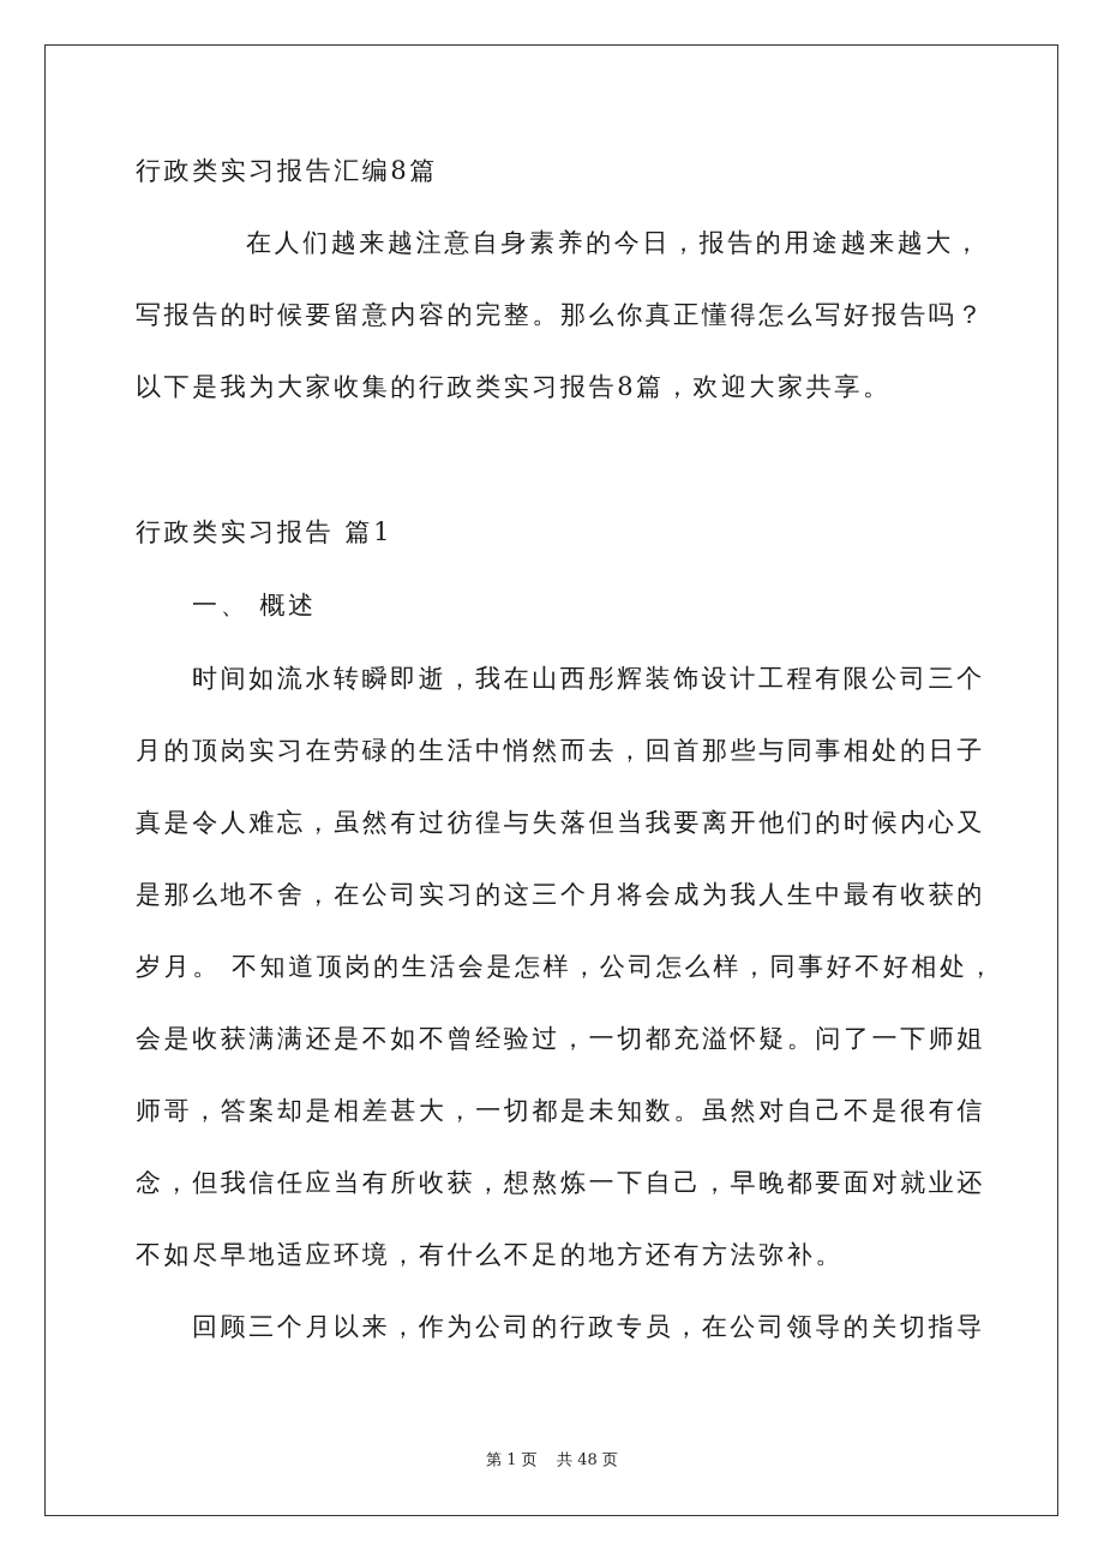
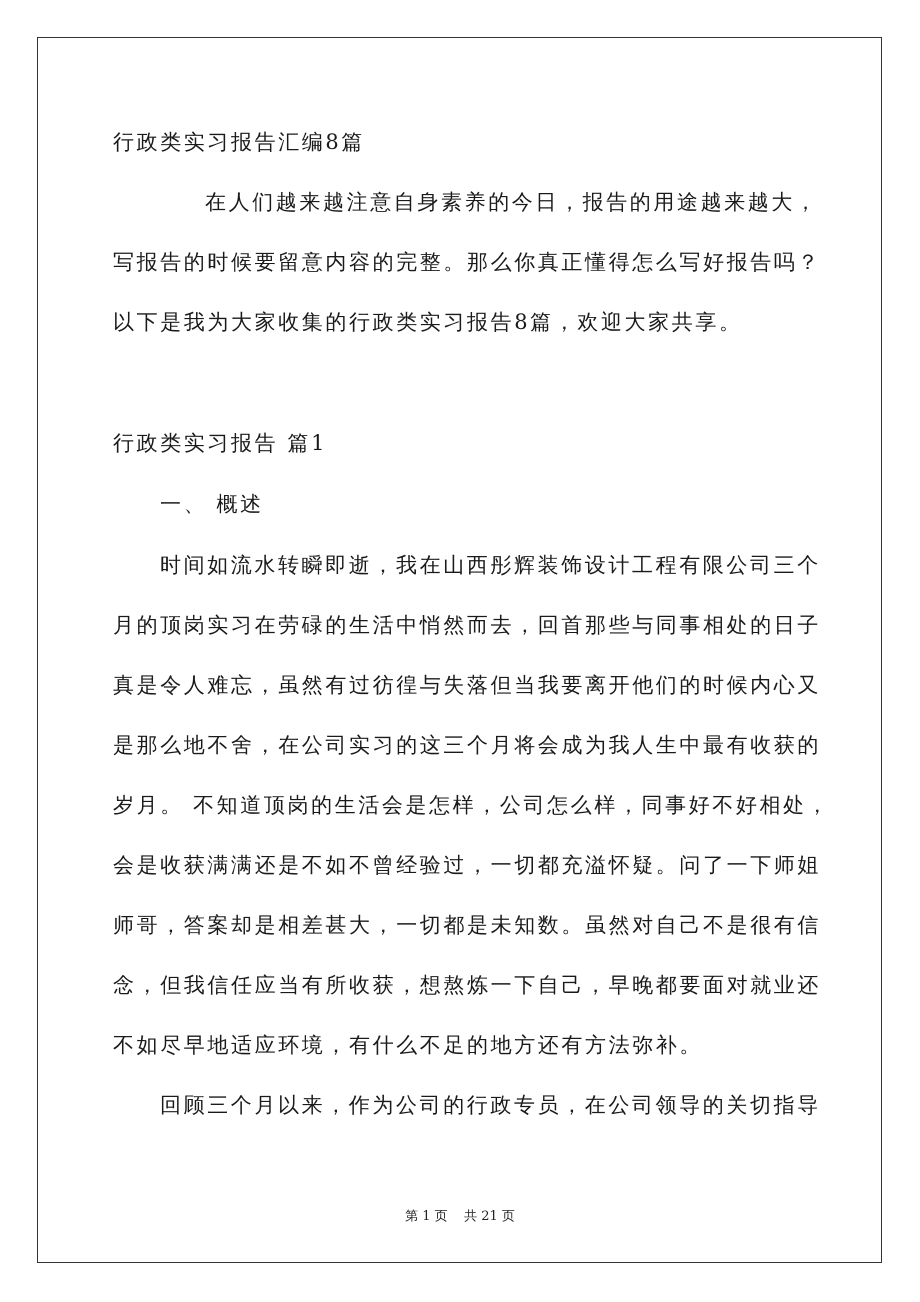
  行政类实习报告汇编8篇
  在人们越来越注意自身素养的今日，报告的用途越来越大，
  写报告的时候要留意内容的完整。那么你真正懂得怎么写好报告吗？
  以下是我为大家收集的行政类实习报告8篇，欢迎大家共享。
  行政类实习报告 篇1
  一、 概述
  时间如流水转瞬即逝，我在山西彤辉装饰设计工程有限公司三个
  月的顶岗实习在劳碌的生活中悄然而去，回首那些与同事相处的日子
  真是令人难忘，虽然有过彷徨与失落但当我要离开他们的时候内心又
  是那么地不舍，在公司实习的这三个月将会成为我人生中最有收获的
  岁月。 不知道顶岗的生活会是怎样，公司怎么样，同事好不好相处，
  会是收获满满还是不如不曾经验过，一切都充溢怀疑。问了一下师姐
  师哥，答案却是相差甚大，一切都是未知数。虽然对自己不是很有信
  念，但我信任应当有所收获，想熬炼一下自己，早晚都要面对就业还
  不如尽早地适应环境，有什么不足的地方还有方法弥补。
  回顾三个月以来，作为公司的行政专员，在公司领导的关切指导
- 第 1 页 共 48 页
+ 第 1 页 共 21 页
